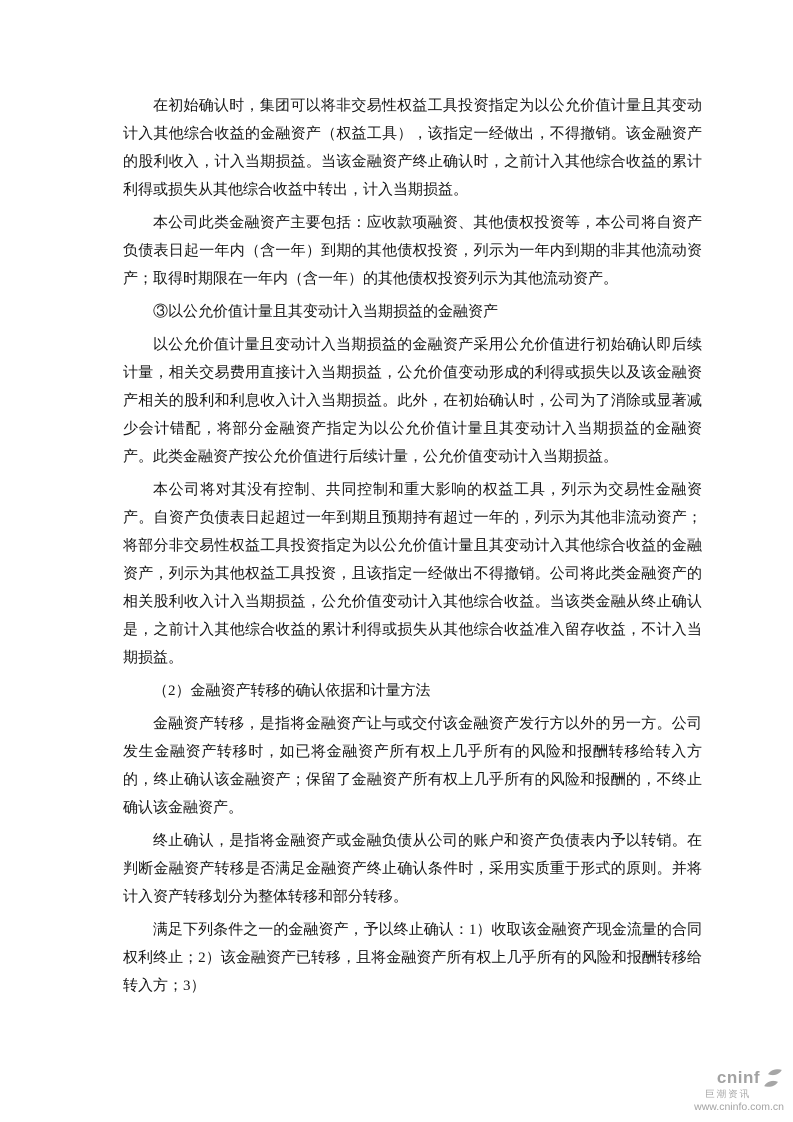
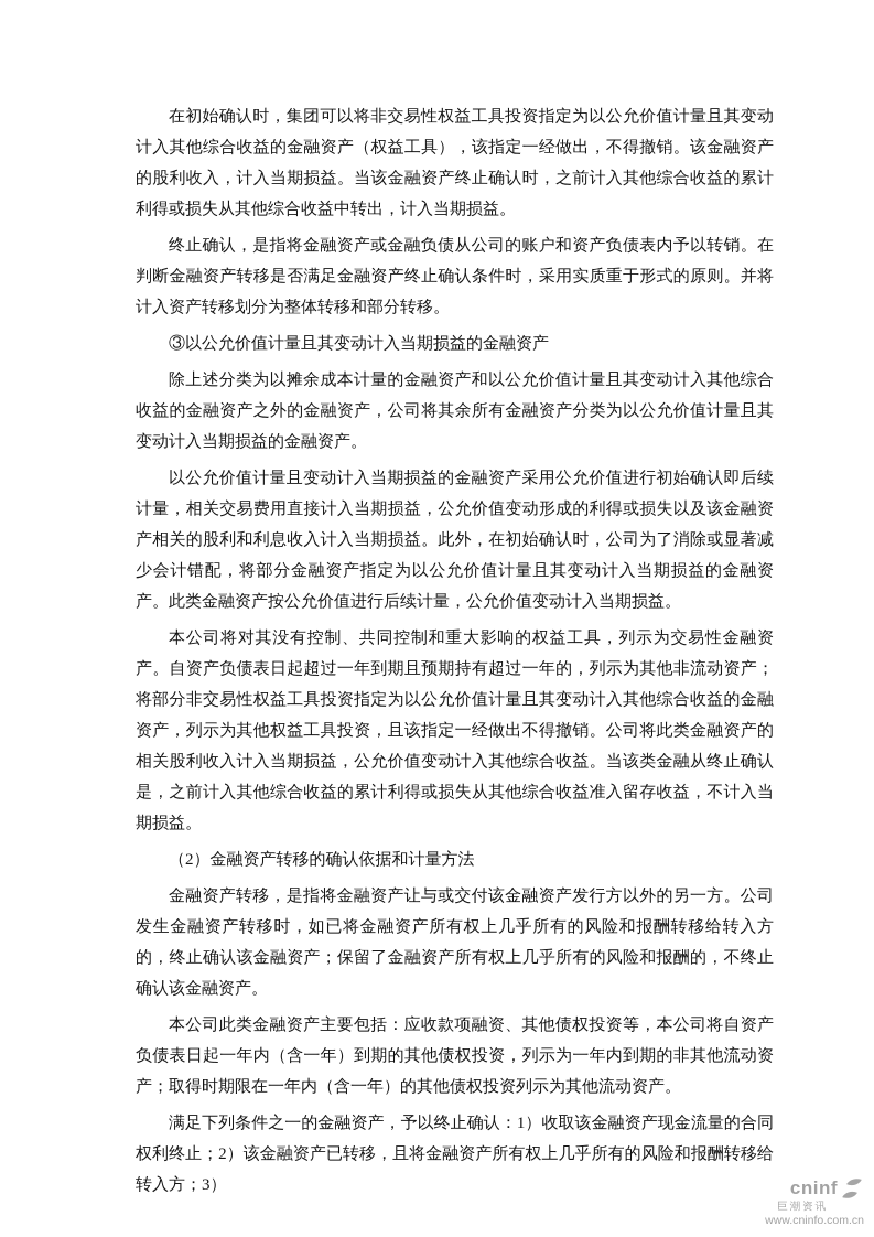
  在初始确认时，集团可以将非交易性权益工具投资指定为以公允价值计量且其变动计入其他综合收益的金融资产（权益工具），该指定一经做出，不得撤销。该金融资产的股利收入，计入当期损益。当该金融资产终止确认时，之前计入其他综合收益的累计利得或损失从其他综合收益中转出，计入当期损益。
- 本公司此类金融资产主要包括：应收款项融资、其他债权投资等，本公司将自资产负债表日起一年内（含一年）到期的其他债权投资，列示为一年内到期的非其他流动资产；取得时期限在一年内（含一年）的其他债权投资列示为其他流动资产。
+ 终止确认，是指将金融资产或金融负债从公司的账户和资产负债表内予以转销。在判断金融资产转移是否满足金融资产终止确认条件时，采用实质重于形式的原则。并将计入资产转移划分为整体转移和部分转移。
  ③以公允价值计量且其变动计入当期损益的金融资产
+ 除上述分类为以摊余成本计量的金融资产和以公允价值计量且其变动计入其他综合收益的金融资产之外的金融资产，公司将其余所有金融资产分类为以公允价值计量且其变动计入当期损益的金融资产。
  以公允价值计量且变动计入当期损益的金融资产采用公允价值进行初始确认即后续计量，相关交易费用直接计入当期损益，公允价值变动形成的利得或损失以及该金融资产相关的股利和利息收入计入当期损益。此外，在初始确认时，公司为了消除或显著减少会计错配，将部分金融资产指定为以公允价值计量且其变动计入当期损益的金融资产。此类金融资产按公允价值进行后续计量，公允价值变动计入当期损益。
  本公司将对其没有控制、共同控制和重大影响的权益工具，列示为交易性金融资产。自资产负债表日起超过一年到期且预期持有超过一年的，列示为其他非流动资产；将部分非交易性权益工具投资指定为以公允价值计量且其变动计入其他综合收益的金融资产，列示为其他权益工具投资，且该指定一经做出不得撤销。公司将此类金融资产的相关股利收入计入当期损益，公允价值变动计入其他综合收益。当该类金融从终止确认是，之前计入其他综合收益的累计利得或损失从其他综合收益准入留存收益，不计入当期损益。
  （2）金融资产转移的确认依据和计量方法
  金融资产转移，是指将金融资产让与或交付该金融资产发行方以外的另一方。公司发生金融资产转移时，如已将金融资产所有权上几乎所有的风险和报酬转移给转入方的，终止确认该金融资产；保留了金融资产所有权上几乎所有的风险和报酬的，不终止确认该金融资产。
- 终止确认，是指将金融资产或金融负债从公司的账户和资产负债表内予以转销。在判断金融资产转移是否满足金融资产终止确认条件时，采用实质重于形式的原则。并将计入资产转移划分为整体转移和部分转移。
+ 本公司此类金融资产主要包括：应收款项融资、其他债权投资等，本公司将自资产负债表日起一年内（含一年）到期的其他债权投资，列示为一年内到期的非其他流动资产；取得时期限在一年内（含一年）的其他债权投资列示为其他流动资产。
  满足下列条件之一的金融资产，予以终止确认：1）收取该金融资产现金流量的合同权利终止；2）该金融资产已转移，且将金融资产所有权上几乎所有的风险和报酬转移给转入方；3）
  cninf
  巨潮资讯
  www.cninfo.com.cn
